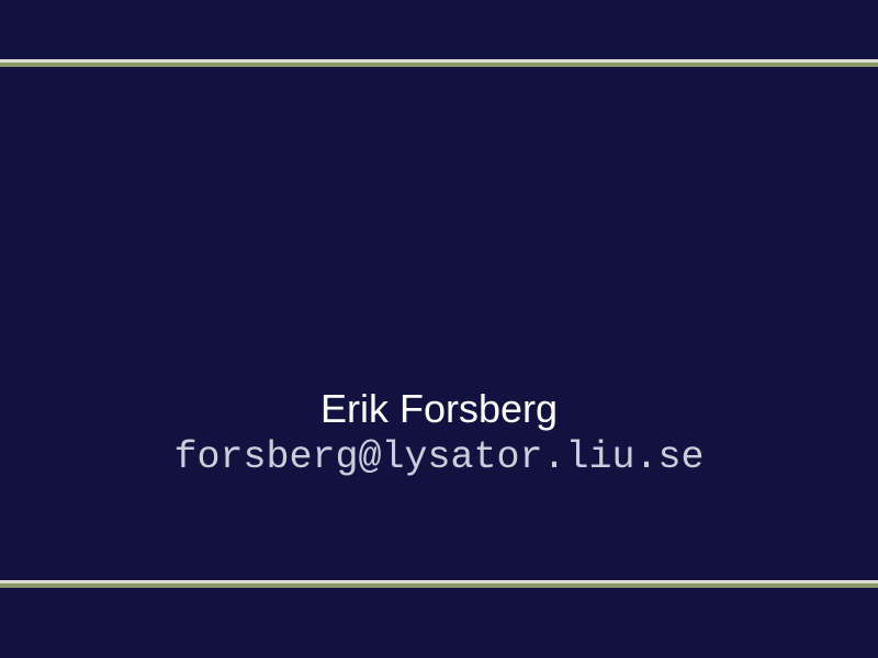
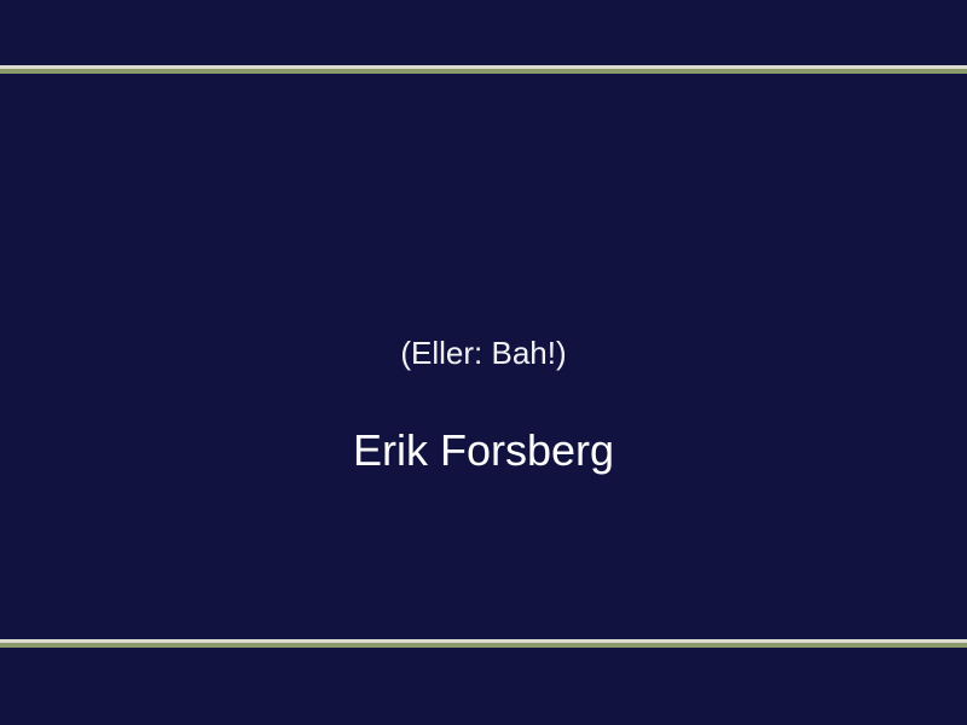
+ (Eller: Bah!)
  Erik Forsberg
- forsberg@lysator.liu.se
